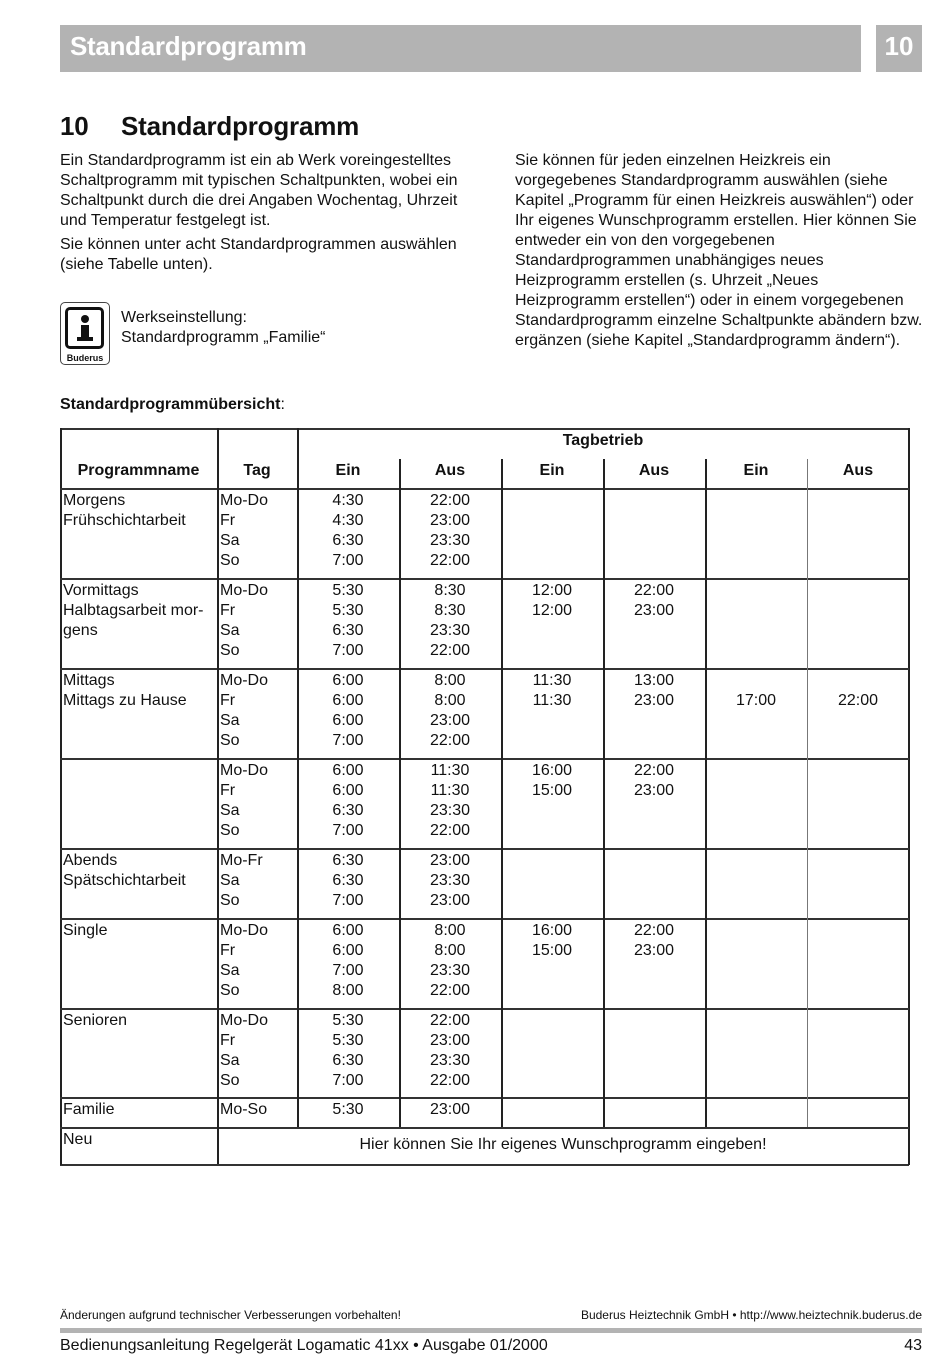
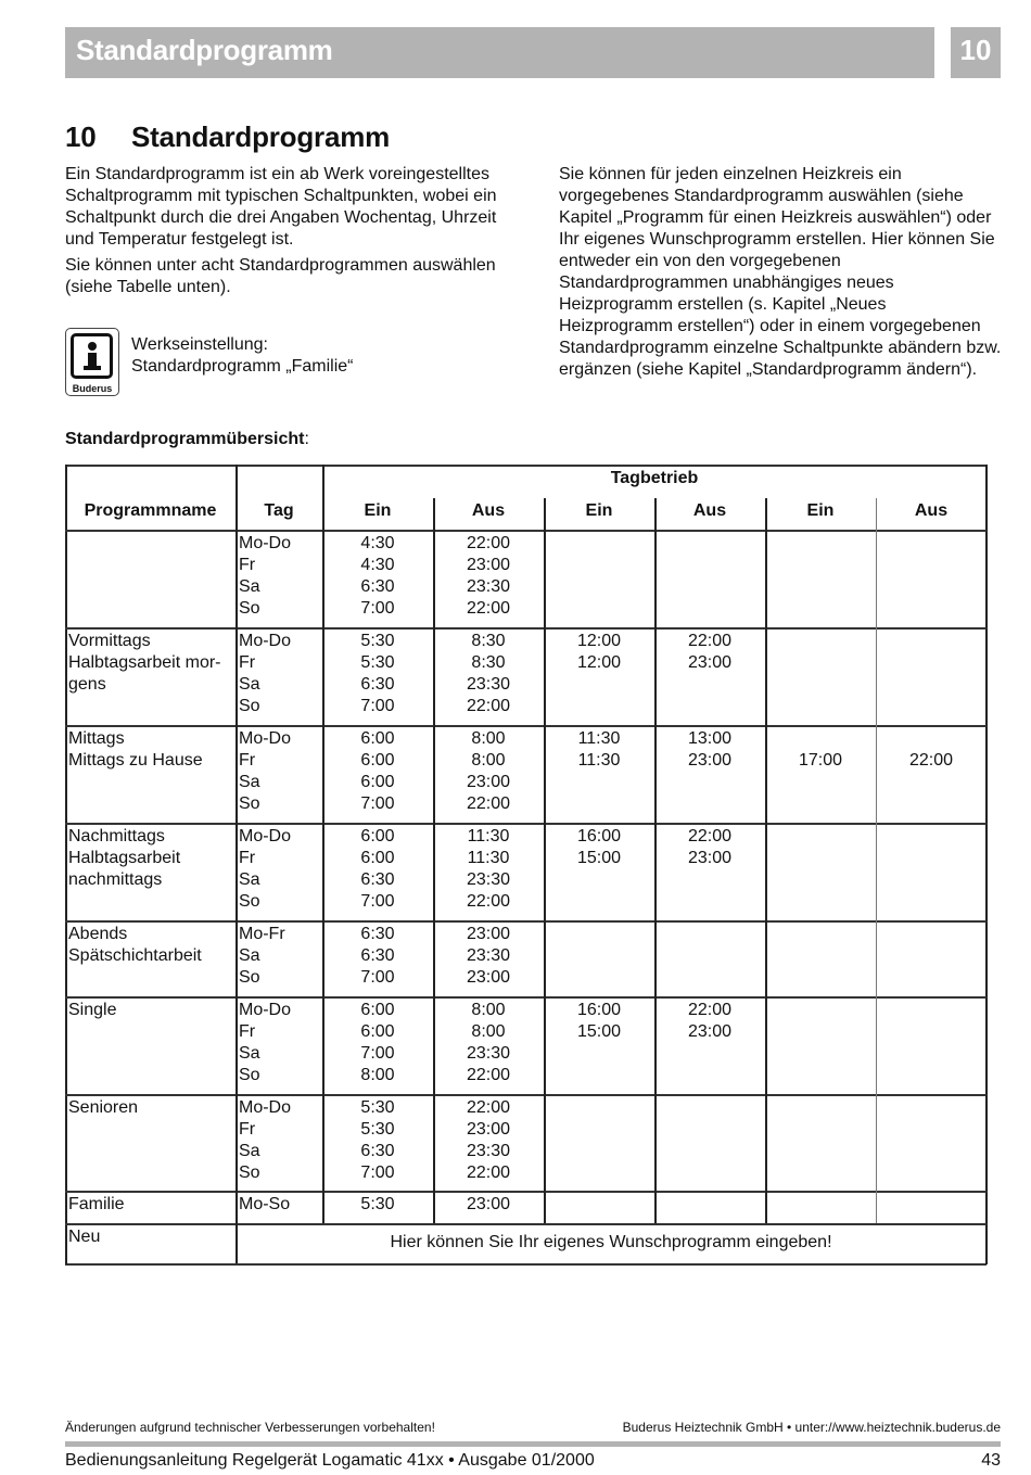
  Standardprogramm
  10
  10 Standardprogramm
  Ein Standardprogramm ist ein ab Werk voreingestelltes Schaltprogramm mit typischen Schaltpunkten, wobei ein Schaltpunkt durch die drei Angaben Wochentag, Uhrzeit und Temperatur festgelegt ist.
  Sie können unter acht Standardprogrammen auswählen (siehe Tabelle unten).
- Sie können für jeden einzelnen Heizkreis ein vorgegebenes Standardprogramm auswählen (siehe Kapitel „Programm für einen Heizkreis auswählen“) oder Ihr eigenes Wunschprogramm erstellen. Hier können Sie entweder ein von den vorgegebenen Standardprogrammen unabhängiges neues Heizprogramm erstellen (s. Uhrzeit „Neues Heizprogramm erstellen“) oder in einem vorgegebenen Standardprogramm einzelne Schaltpunkte abändern bzw. ergänzen (siehe Kapitel „Standardprogramm ändern“).
+ Sie können für jeden einzelnen Heizkreis ein vorgegebenes Standardprogramm auswählen (siehe Kapitel „Programm für einen Heizkreis auswählen“) oder Ihr eigenes Wunschprogramm erstellen. Hier können Sie entweder ein von den vorgegebenen Standardprogrammen unabhängiges neues Heizprogramm erstellen (s. Kapitel „Neues Heizprogramm erstellen“) oder in einem vorgegebenen Standardprogramm einzelne Schaltpunkte abändern bzw. ergänzen (siehe Kapitel „Standardprogramm ändern“).
  Buderus
  Werkseinstellung:
  Standardprogramm „Familie“
  Standardprogrammübersicht:
  Tagbetrieb
  Programmname
  Tag
  Ein
  Aus
  Ein
  Aus
  Ein
  Aus
- Morgens
- Frühschichtarbeit
  Mo-Do
  Fr
  Sa
  So
  4:30
  4:30
  6:30
  7:00
  22:00
  23:00
  23:30
  22:00
  Vormittags
  Halbtagsarbeit mor-
  gens
  Mo-Do
  Fr
  Sa
  So
  5:30
  5:30
  6:30
  7:00
  8:30
  8:30
  23:30
  22:00
  12:00
  12:00
  22:00
  23:00
  Mittags
  Mittags zu Hause
  Mo-Do
  Fr
  Sa
  So
  6:00
  6:00
  6:00
  7:00
  8:00
  8:00
  23:00
  22:00
  11:30
  11:30
  13:00
  23:00
  17:00
  22:00
+ Nachmittags
+ Halbtagsarbeit
+ nachmittags
  Mo-Do
  Fr
  Sa
  So
  6:00
  6:00
  6:30
  7:00
  11:30
  11:30
  23:30
  22:00
  16:00
  15:00
  22:00
  23:00
  Abends
  Spätschichtarbeit
  Mo-Fr
  Sa
  So
  6:30
  6:30
  7:00
  23:00
  23:30
  23:00
  Single
  Mo-Do
  Fr
  Sa
  So
  6:00
  6:00
  7:00
  8:00
  8:00
  8:00
  23:30
  22:00
  16:00
  15:00
  22:00
  23:00
  Senioren
  Mo-Do
  Fr
  Sa
  So
  5:30
  5:30
  6:30
  7:00
  22:00
  23:00
  23:30
  22:00
  Familie
  Mo-So
  5:30
  23:00
  Neu
  Hier können Sie Ihr eigenes Wunschprogramm eingeben!
  Änderungen aufgrund technischer Verbesserungen vorbehalten!
- Buderus Heiztechnik GmbH • http://www.heiztechnik.buderus.de
+ Buderus Heiztechnik GmbH • unter://www.heiztechnik.buderus.de
  Bedienungsanleitung Regelgerät Logamatic 41xx • Ausgabe 01/2000
  43
